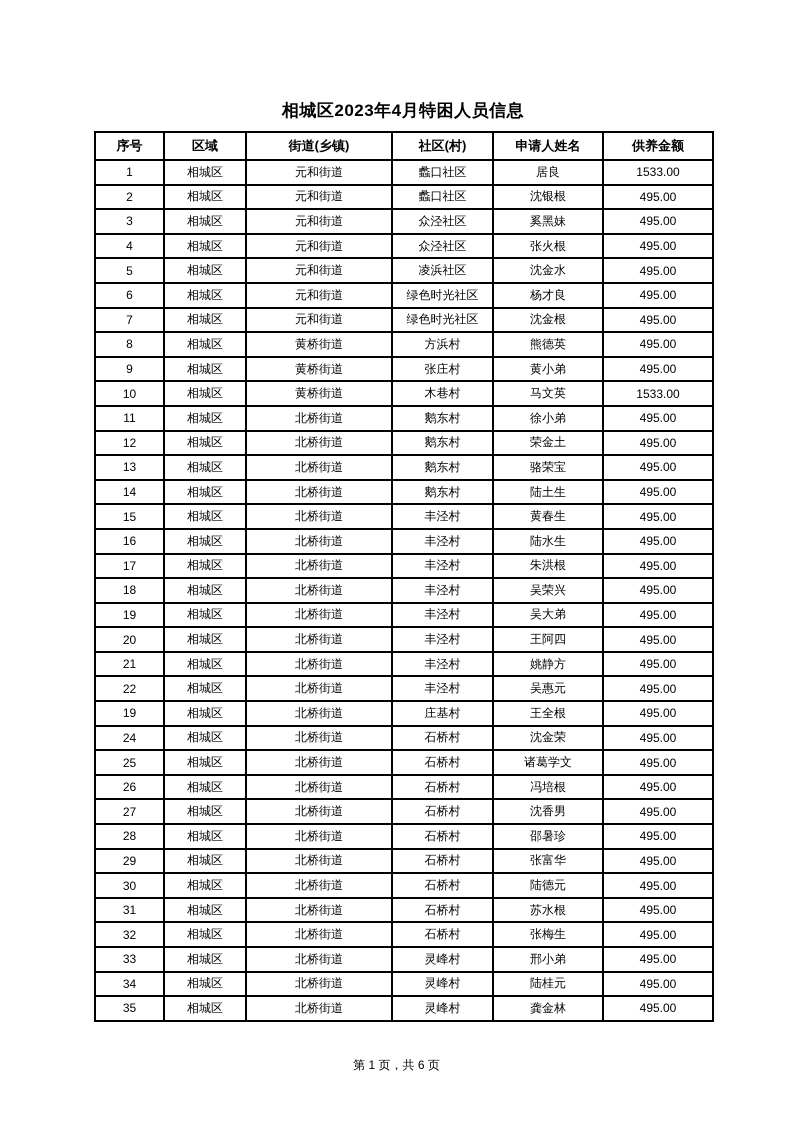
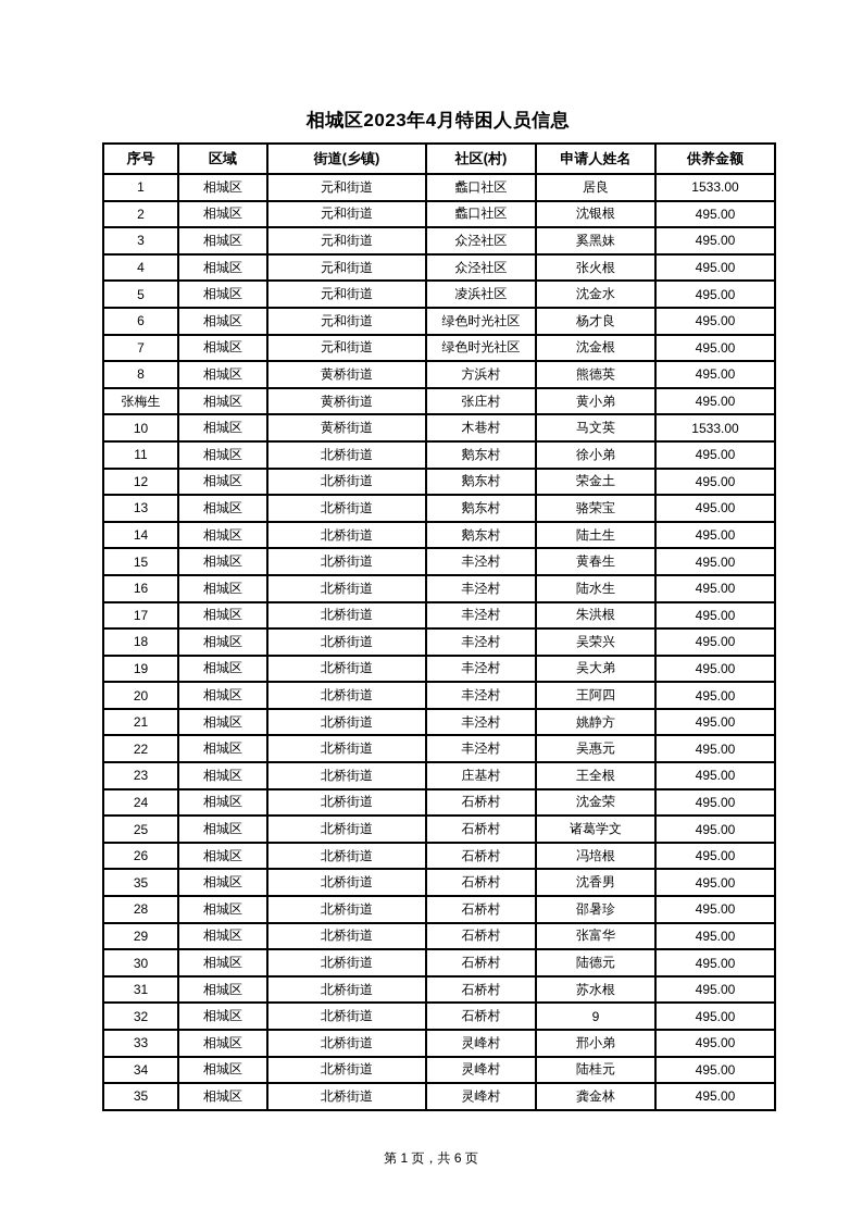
  相城区2023年4月特困人员信息
  序号	区域	街道(乡镇)	社区(村)	申请人姓名	供养金额
  1	相城区	元和街道	蠡口社区	居良	1533.00
  2	相城区	元和街道	蠡口社区	沈银根	495.00
  3	相城区	元和街道	众泾社区	奚黑妹	495.00
  4	相城区	元和街道	众泾社区	张火根	495.00
  5	相城区	元和街道	凌浜社区	沈金水	495.00
  6	相城区	元和街道	绿色时光社区	杨才良	495.00
  7	相城区	元和街道	绿色时光社区	沈金根	495.00
  8	相城区	黄桥街道	方浜村	熊德英	495.00
- 9	相城区	黄桥街道	张庄村	黄小弟	495.00
+ 张梅生	相城区	黄桥街道	张庄村	黄小弟	495.00
  10	相城区	黄桥街道	木巷村	马文英	1533.00
  11	相城区	北桥街道	鹅东村	徐小弟	495.00
  12	相城区	北桥街道	鹅东村	荣金土	495.00
  13	相城区	北桥街道	鹅东村	骆荣宝	495.00
  14	相城区	北桥街道	鹅东村	陆土生	495.00
  15	相城区	北桥街道	丰泾村	黄春生	495.00
  16	相城区	北桥街道	丰泾村	陆水生	495.00
  17	相城区	北桥街道	丰泾村	朱洪根	495.00
  18	相城区	北桥街道	丰泾村	吴荣兴	495.00
  19	相城区	北桥街道	丰泾村	吴大弟	495.00
  20	相城区	北桥街道	丰泾村	王阿四	495.00
  21	相城区	北桥街道	丰泾村	姚静方	495.00
  22	相城区	北桥街道	丰泾村	吴惠元	495.00
- 19	相城区	北桥街道	庄基村	王全根	495.00
+ 23	相城区	北桥街道	庄基村	王全根	495.00
  24	相城区	北桥街道	石桥村	沈金荣	495.00
  25	相城区	北桥街道	石桥村	诸葛学文	495.00
  26	相城区	北桥街道	石桥村	冯培根	495.00
- 27	相城区	北桥街道	石桥村	沈香男	495.00
+ 35	相城区	北桥街道	石桥村	沈香男	495.00
  28	相城区	北桥街道	石桥村	邵暑珍	495.00
  29	相城区	北桥街道	石桥村	张富华	495.00
  30	相城区	北桥街道	石桥村	陆德元	495.00
  31	相城区	北桥街道	石桥村	苏水根	495.00
- 32	相城区	北桥街道	石桥村	张梅生	495.00
+ 32	相城区	北桥街道	石桥村	9	495.00
  33	相城区	北桥街道	灵峰村	邢小弟	495.00
  34	相城区	北桥街道	灵峰村	陆桂元	495.00
  35	相城区	北桥街道	灵峰村	龚金林	495.00
  第 1 页，共 6 页
